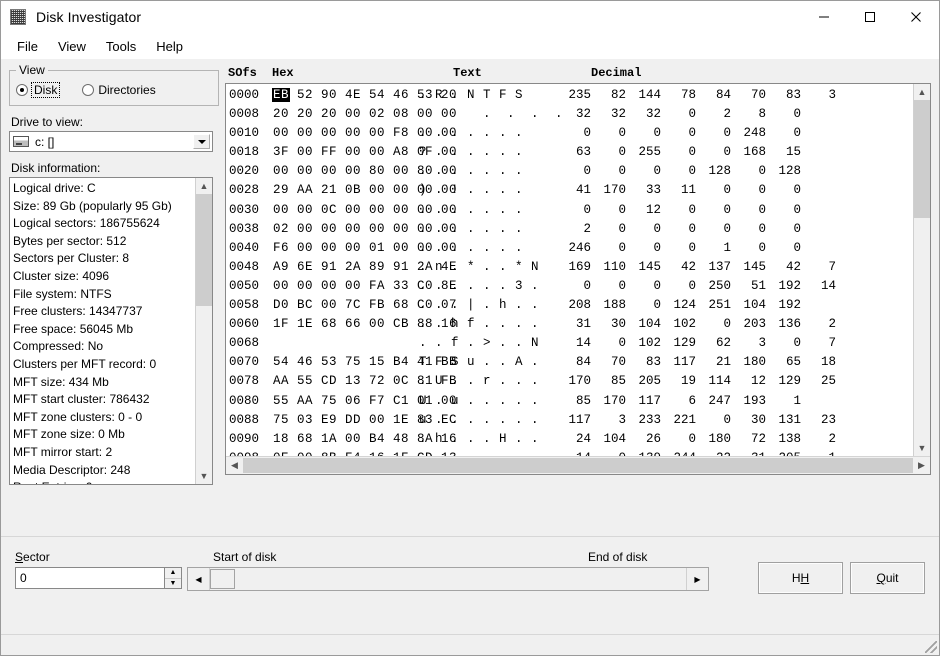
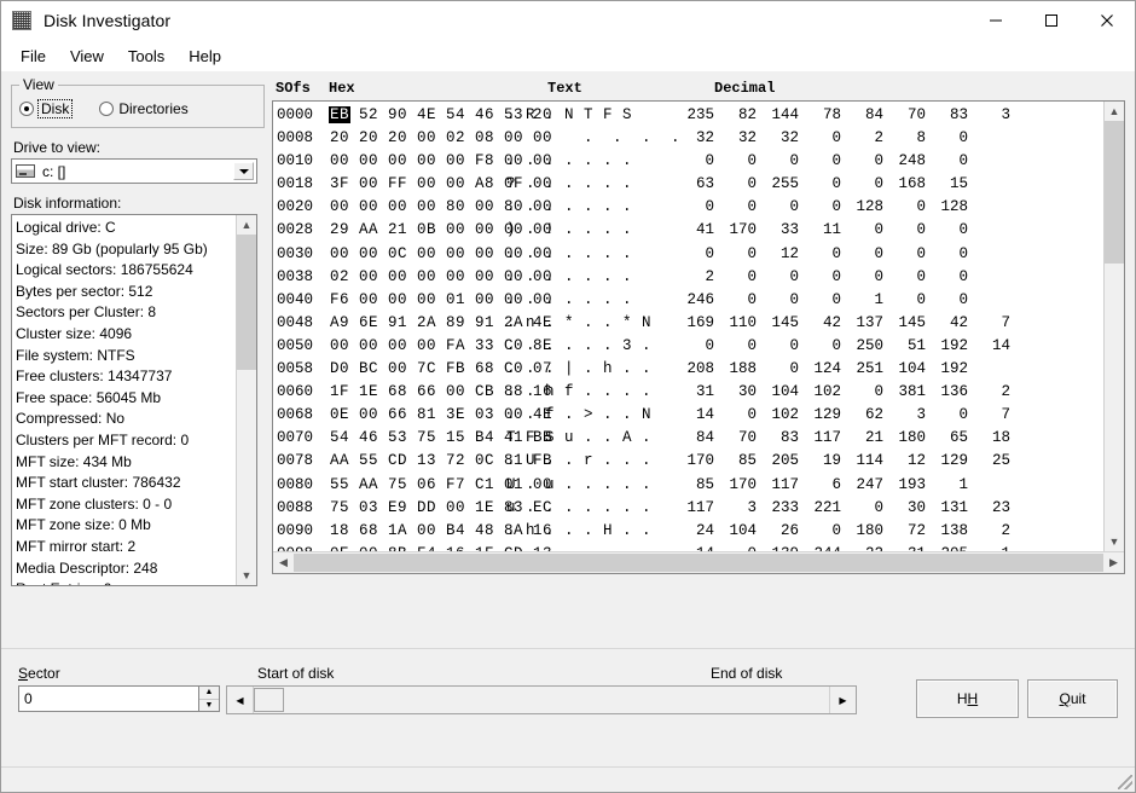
  Disk Investigator
  File
  View
  Tools
  Help
  View
  Disk
  Directories
  Drive to view:
  c: []
  Disk information:
  Logical drive: C
  Size: 89 Gb (popularly 95 Gb)
  Logical sectors: 186755624
  Bytes per sector: 512
  Sectors per Cluster: 8
  Cluster size: 4096
  File system: NTFS
  Free clusters: 14347737
  Free space: 56045 Mb
  Compressed: No
  Clusters per MFT record: 0
  MFT size: 434 Mb
  MFT start cluster: 786432
  MFT zone clusters: 0 - 0
  MFT zone size: 0 Mb
  MFT mirror start: 2
  Media Descriptor: 248
  ▲
  ▼
  SOfs
  Hex
  Text
  Decimal
  0000
  EB 52 90 4E 54 46 53 20
  . R . N T F S
  235 82 144 78 84 70 83 3
  0008
  20 20 20 00 02 08 00 00
  . . . .
  32 32 32 0 2 8 0
  0010
  00 00 00 00 00 F8 00 00
  . . . . . . .
  0 0 0 0 0 248 0
  0018
  3F 00 FF 00 00 A8 0F 00
  ? . . . . . .
  63 0 255 0 0 168 15
  0020
  00 00 00 00 80 00 80 00
  . . . . . . .
  0 0 0 0 128 0 128
  0028
  29 AA 21 0B 00 00 00 00
  ) . ! . . . .
  41 170 33 11 0 0 0
  0030
  00 00 0C 00 00 00 00 00
  . . . . . . .
  0 0 12 0 0 0 0
  0038
  02 00 00 00 00 00 00 00
  . . . . . . .
  2 0 0 0 0 0 0
  0040
  F6 00 00 00 01 00 00 00
  . . . . . . .
  246 0 0 0 1 0 0
  0048
  A9 6E 91 2A 89 91 2A 4E
  . n . * . . * N
  169 110 145 42 137 145 42 7
  0050
  00 00 00 00 FA 33 C0 8E
  . . . . . . 3 .
  0 0 0 0 250 51 192 14
  0058
  D0 BC 00 7C FB 68 C0 07
  . . . | . h . .
  208 188 0 124 251 104 192
  0060
  1F 1E 68 66 00 CB 88 16
  . . h f . . . .
- 31 30 104 102 0 203 136 2
+ 31 30 104 102 0 381 136 2
  0068
+ 0E 00 66 81 3E 03 00 4E
  . . f . > . . N
  14 0 102 129 62 3 0 7
  0070
  54 46 53 75 15 B4 41 BB
  T F S u . . A .
  84 70 83 117 21 180 65 18
  0078
  AA 55 CD 13 72 0C 81 FB
  . U . . r . . .
  170 85 205 19 114 12 129 25
  0080
  55 AA 75 06 F7 C1 01 00
  U . u . . . . .
  85 170 117 6 247 193 1
  0088
  75 03 E9 DD 00 1E 83 EC
  u . . . . . . .
  117 3 233 221 0 30 131 23
  0090
  18 68 1A 00 B4 48 8A 16
  . h . . . H . .
  24 104 26 0 180 72 138 2
  ▲
  ▼
  ◀
  ▶
  Sector
  0
  Start of disk
  End of disk
  ◀
  ▶
  HH
  Quit
